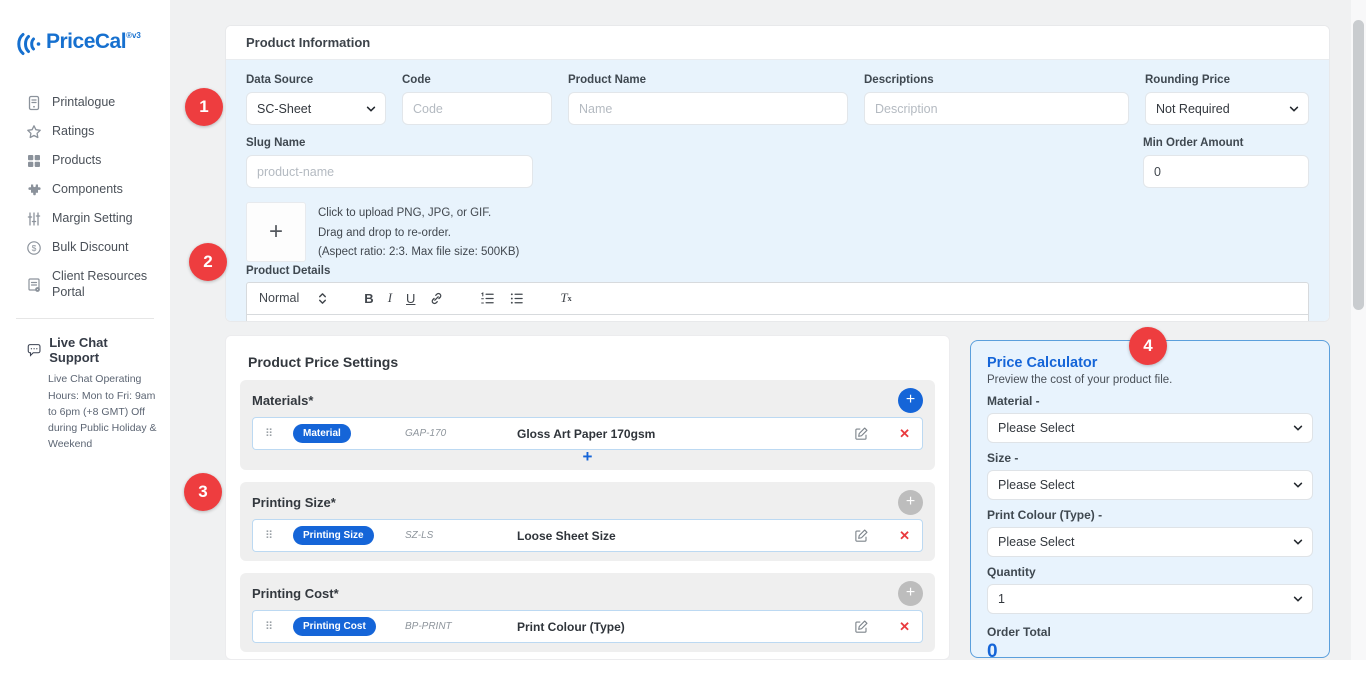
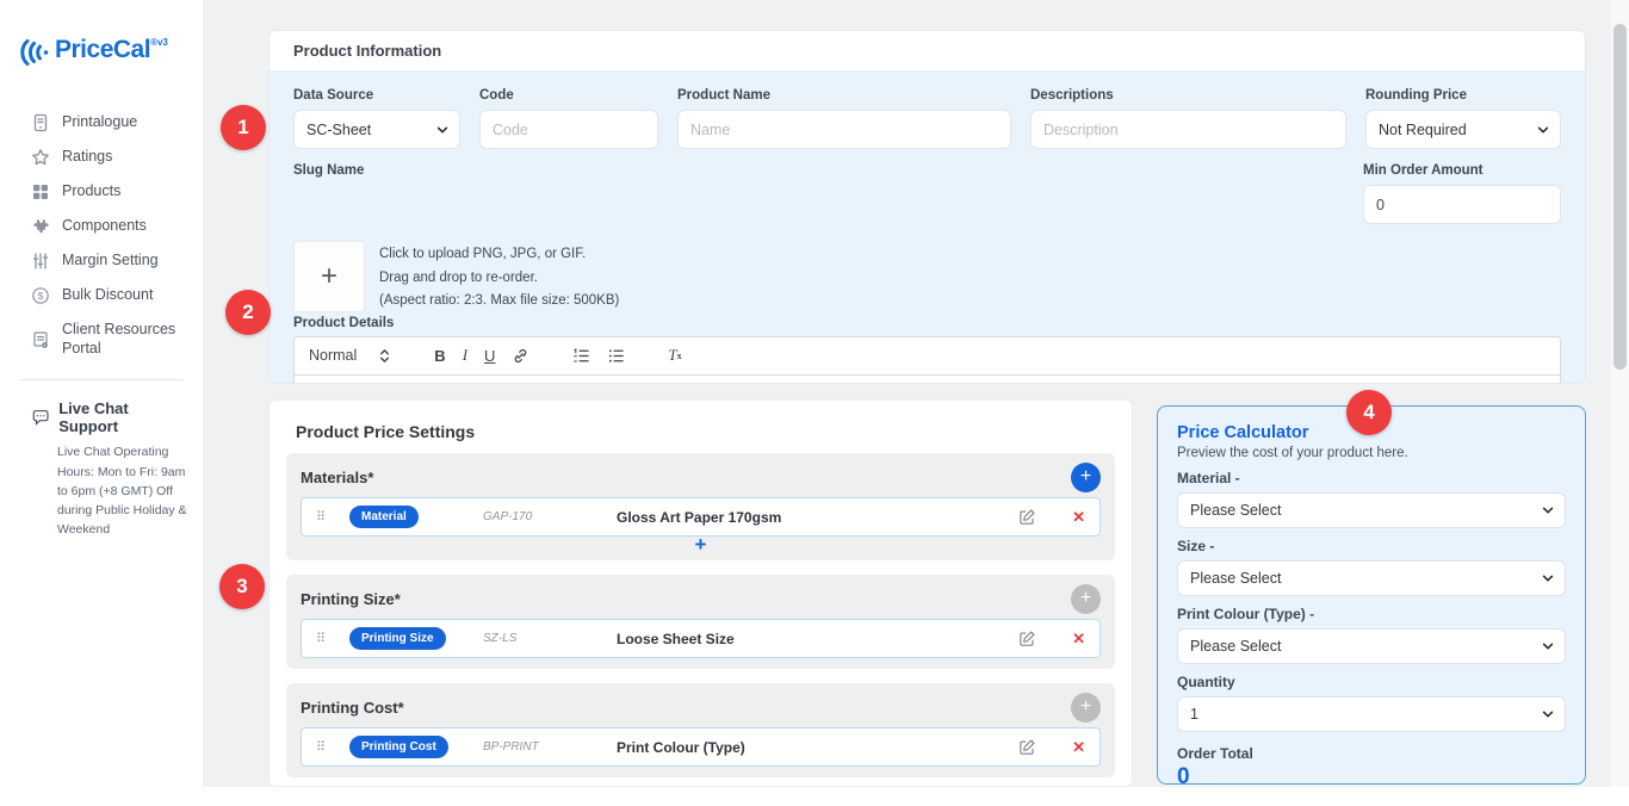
  PriceCal
  ®v3
  Printalogue
  Ratings
  Products
  Components
  Margin Setting
  $
  Bulk Discount
  Client Resources Portal
  Live Chat Support
  Live Chat Operating Hours: Mon to Fri: 9am to 6pm (+8 GMT) Off during Public Holiday & Weekend
  Product Information
  Data Source
  SC-Sheet
  Code
  Code
  Product Name
  Name
  Descriptions
  Description
  Rounding Price
  Not Required
  Slug Name
- product-name
  Min Order Amount
  0
  +
  Click to upload PNG, JPG, or GIF.
  Drag and drop to re-order.
  (Aspect ratio: 2:3. Max file size: 500KB)
  Product Details
  Normal
  B
  I
  U
  T
  x
  Product Price Settings
  Materials*
  +
  ⠿
  Material
  GAP-170
  Gloss Art Paper 170gsm
  ✕
  +
  Printing Size*
  +
  ⠿
  Printing Size
  SZ-LS
  Loose Sheet Size
  ✕
  Printing Cost*
  +
  ⠿
  Printing Cost
  BP-PRINT
  Print Colour (Type)
  ✕
  Price Calculator
- Preview the cost of your product file.
+ Preview the cost of your product here.
  Material -
  Please Select
  Size -
  Please Select
  Print Colour (Type) -
  Please Select
  Quantity
  1
  Order Total
  0
  1
  2
  3
  4
